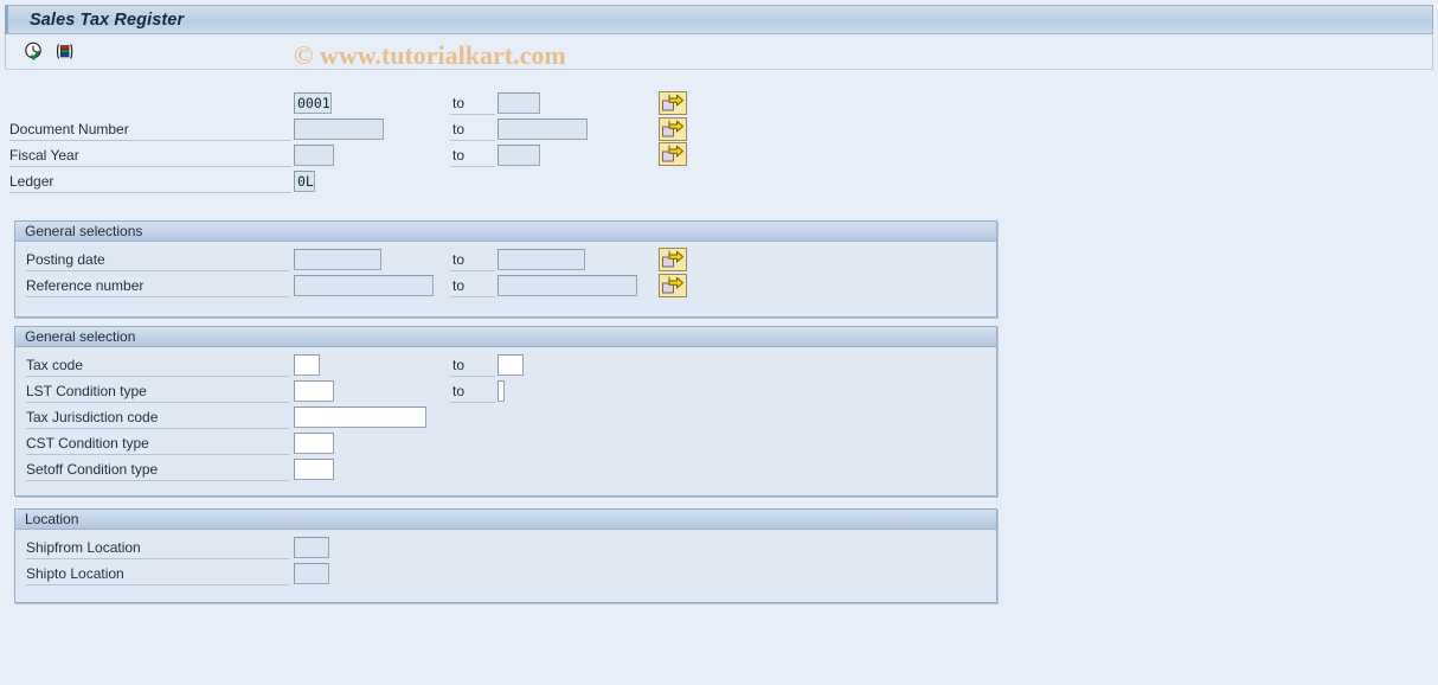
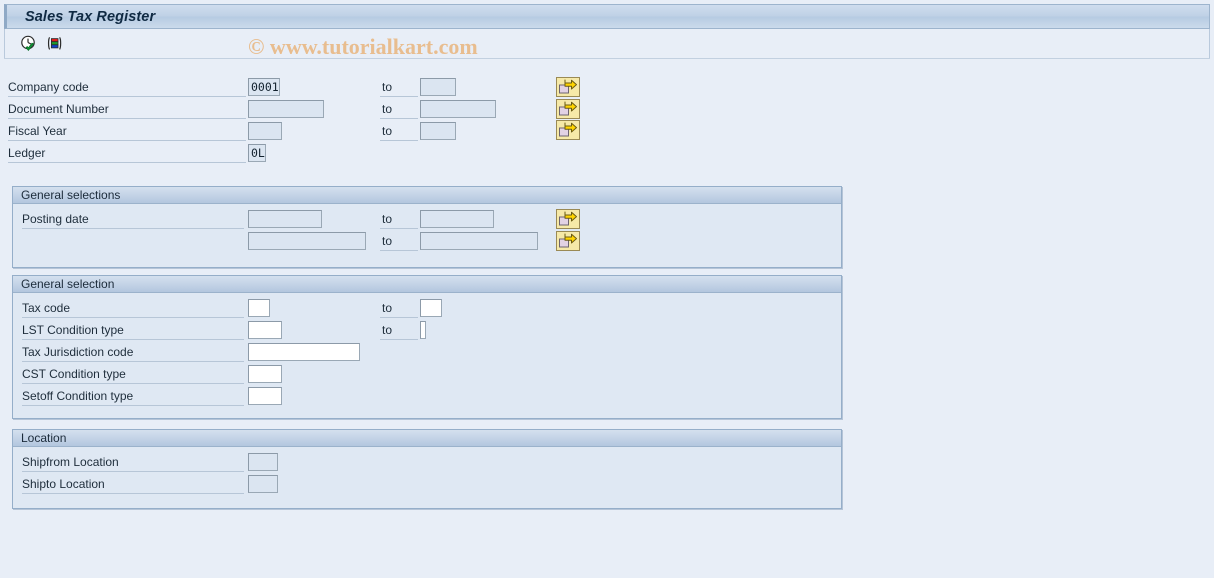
  Sales Tax Register
  © www.tutorialkart.com
+ Company code
  0001
  to
  Document Number
  to
  Fiscal Year
  to
  Ledger
  0L
  General selections
  Posting date
  to
- Reference number
  to
  General selection
  Tax code
  to
  LST Condition type
  to
  Tax Jurisdiction code
  CST Condition type
  Setoff Condition type
  Location
  Shipfrom Location
  Shipto Location
